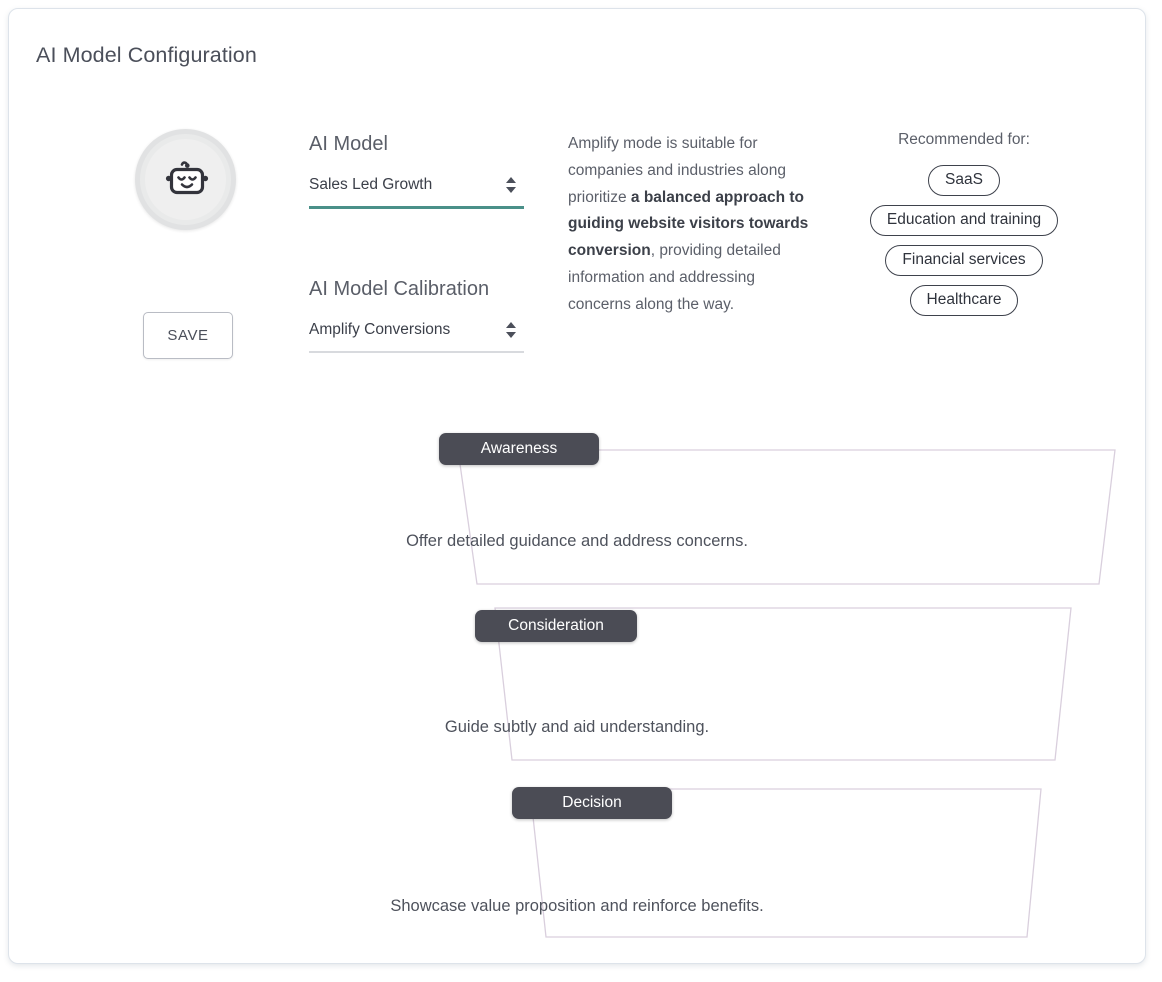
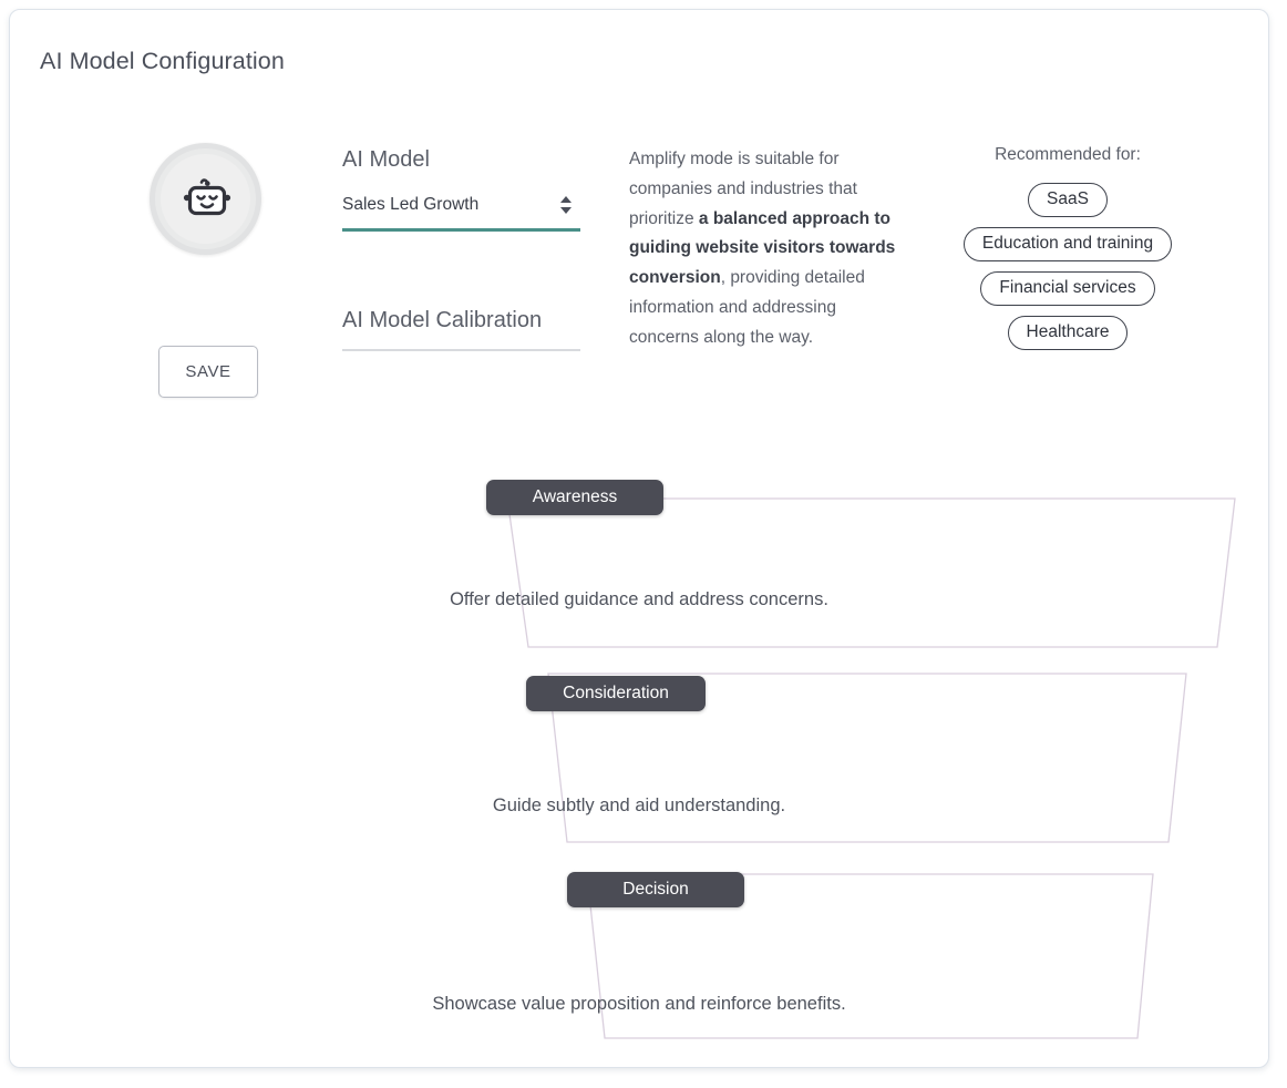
  AI Model Configuration
  SAVE
  AI Model
  Sales Led Growth
  AI Model Calibration
- Amplify Conversions
- Amplify mode is suitable for companies and industries along prioritize a balanced approach to guiding website visitors towards conversion, providing detailed information and addressing concerns along the way.
+ Amplify mode is suitable for companies and industries that prioritize a balanced approach to guiding website visitors towards conversion, providing detailed information and addressing concerns along the way.
  Recommended for:
  SaaS
  Education and training
  Financial services
  Healthcare
  Awareness
  Offer detailed guidance and address concerns.
  Consideration
  Guide subtly and aid understanding.
  Decision
  Showcase value proposition and reinforce benefits.
